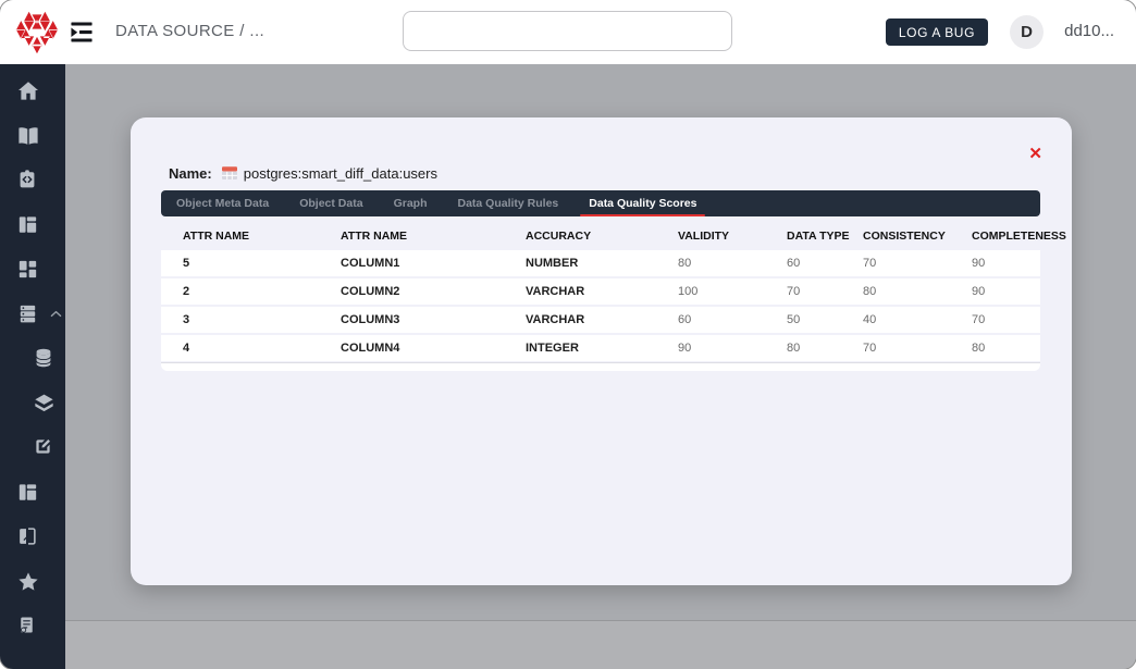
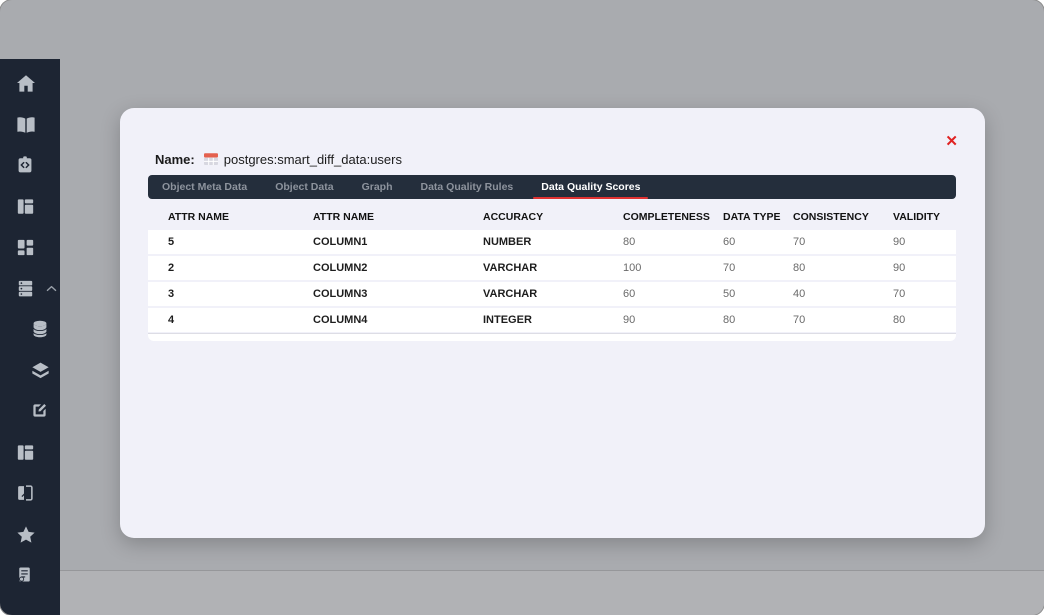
- DATA SOURCE / ...
- LOG A BUG
- D
- dd10...
  ✕
  Name:
  postgres:smart_diff_data:users
  Object Meta Data
  Object Data
  Graph
  Data Quality Rules
  Data Quality Scores
  ATTR NAME
  ATTR NAME
  ACCURACY
- VALIDITY
+ COMPLETENESS
  DATA TYPE
  CONSISTENCY
- COMPLETENESS
+ VALIDITY
  5
  COLUMN1
  NUMBER
  80
  60
  70
  90
  2
  COLUMN2
  VARCHAR
  100
  70
  80
  90
  3
  COLUMN3
  VARCHAR
  60
  50
  40
  70
  4
  COLUMN4
  INTEGER
  90
  80
  70
  80
